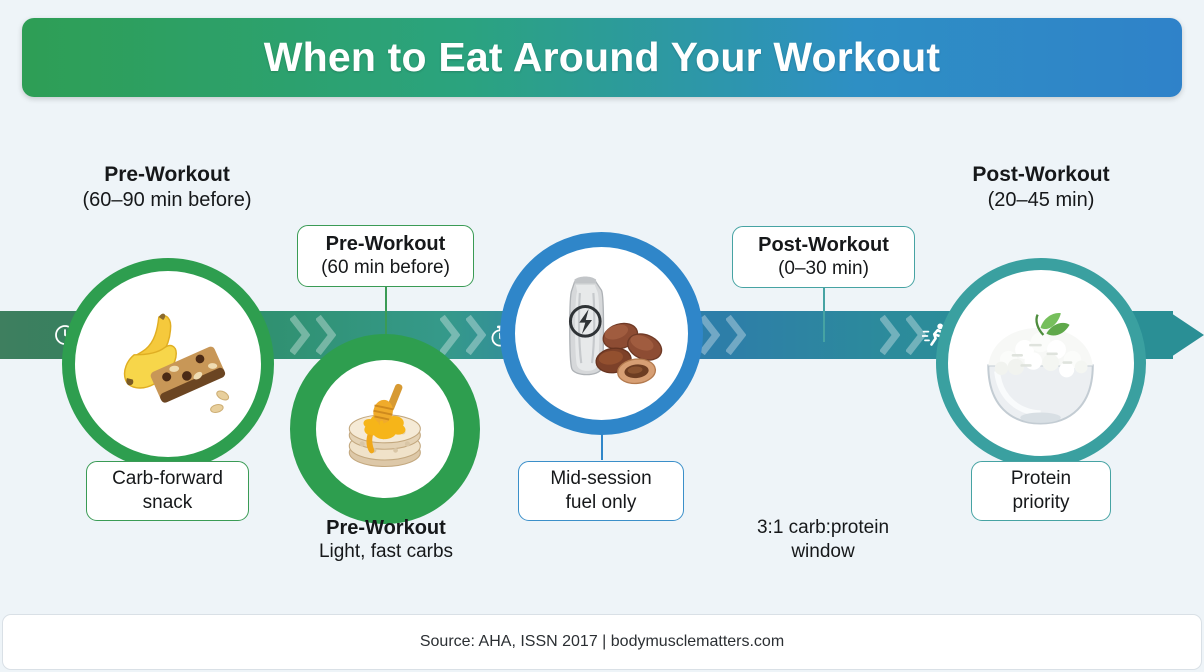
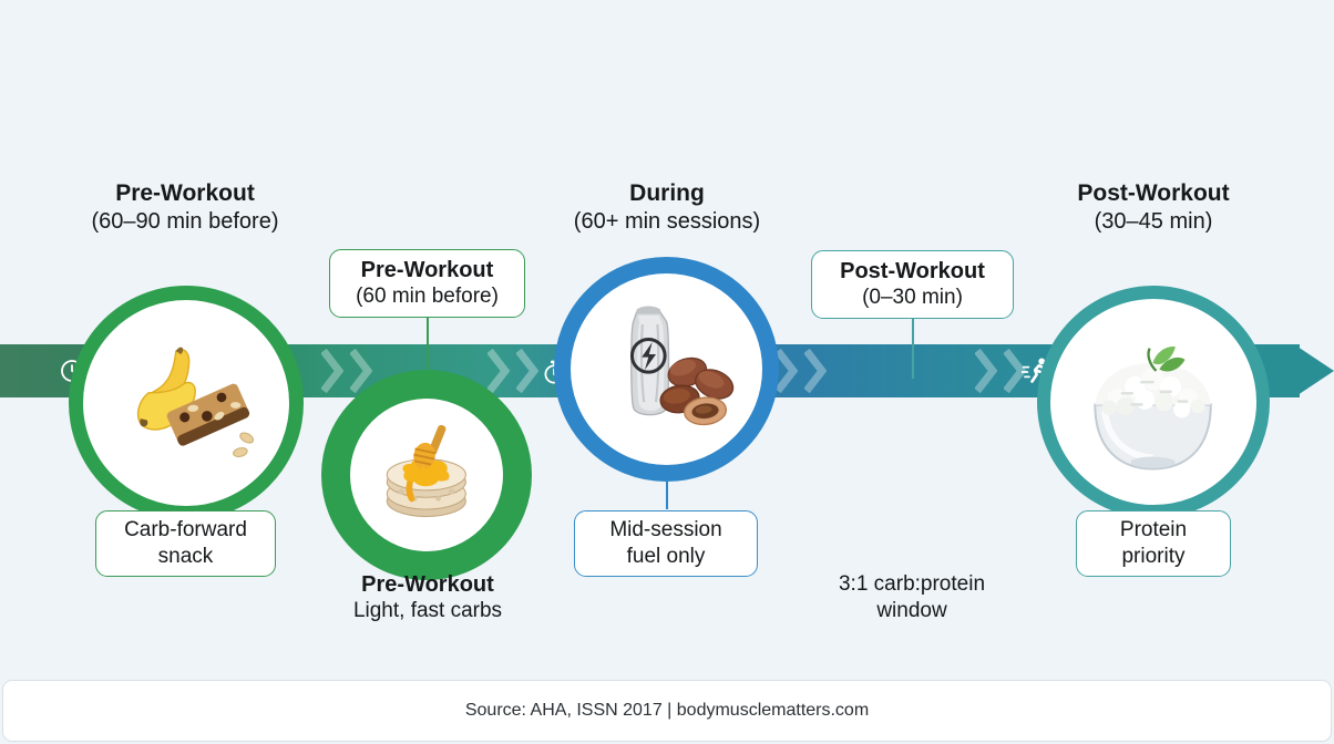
- When to Eat Around Your Workout
  Pre-Workout
  (60–90 min before)
  Carb-forward
  snack
  Pre-Workout
  (60 min before)
  Pre-Workout
  Light, fast carbs
+ During
+ (60+ min sessions)
  Mid-session
  fuel only
  Post-Workout
  (0–30 min)
  3:1 carb:protein
  window
  Post-Workout
- (20–45 min)
+ (30–45 min)
  Protein
  priority
  Source: AHA, ISSN 2017 | bodymusclematters.com
